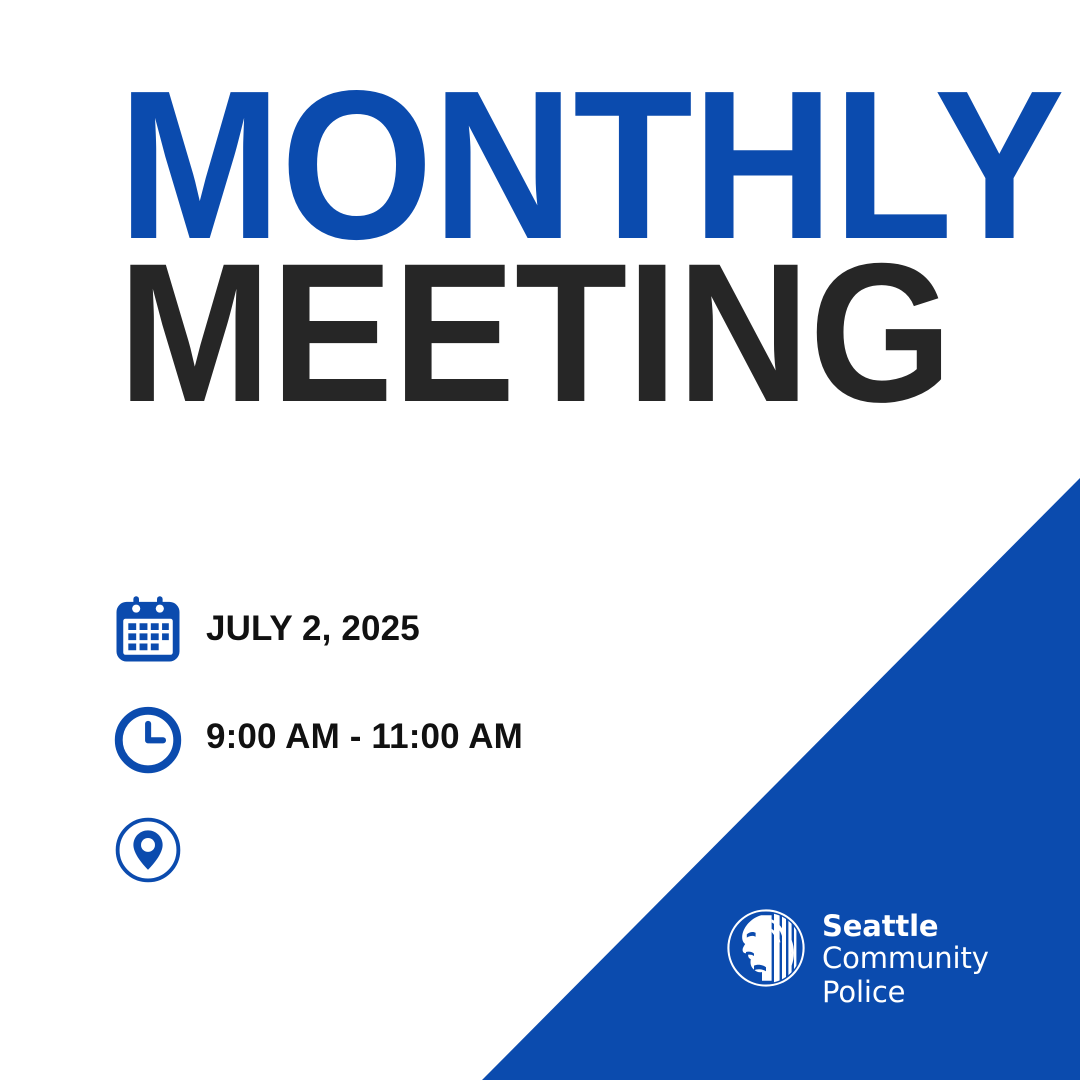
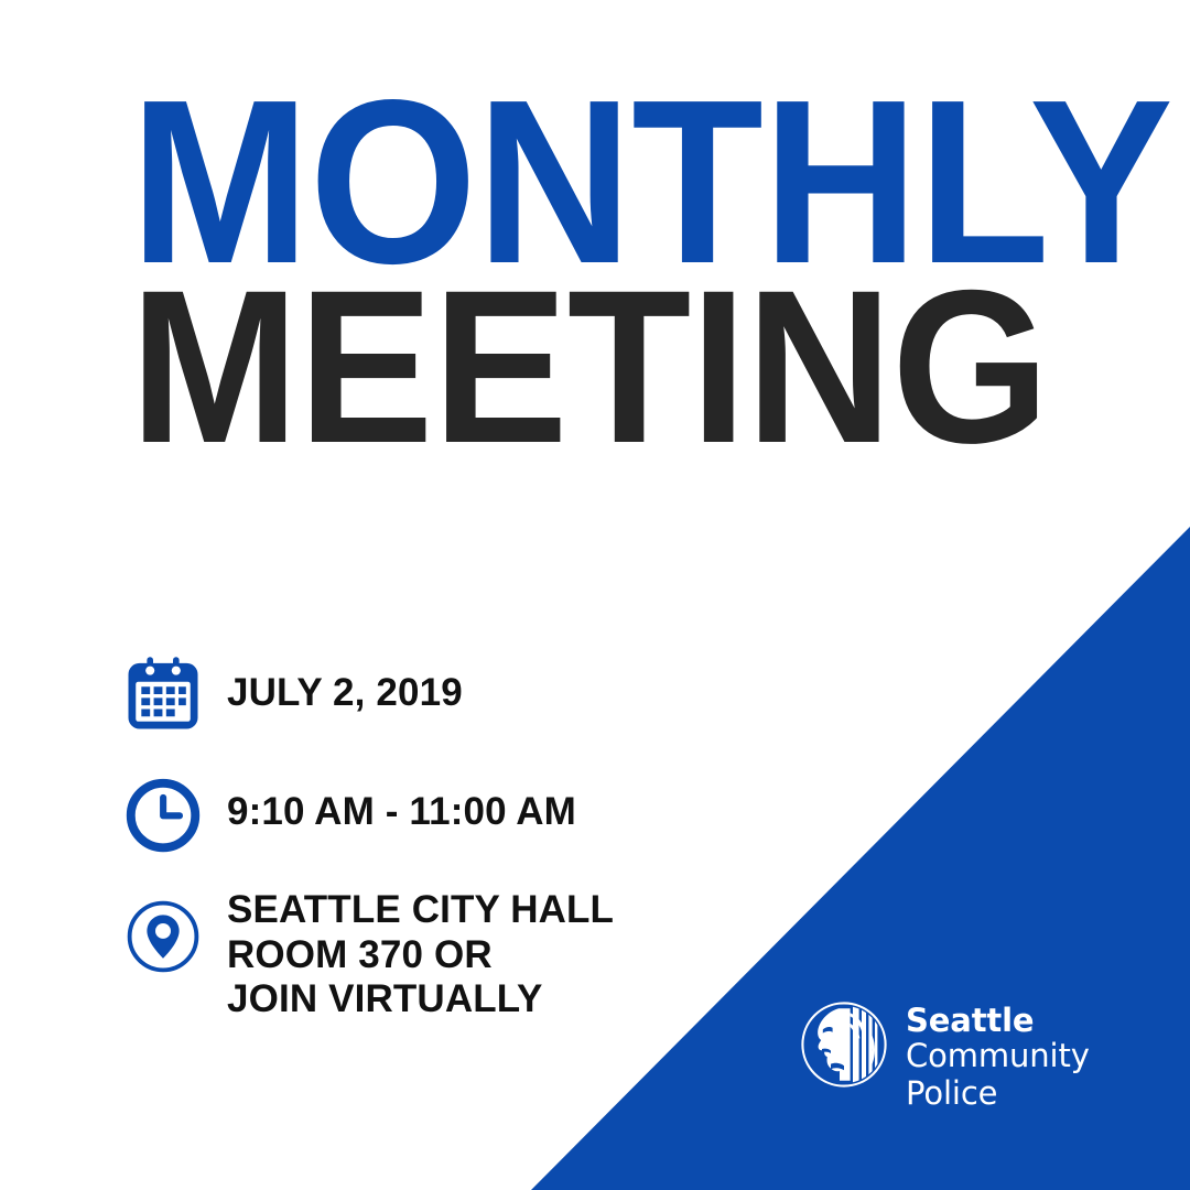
  MONTHLY
  MEETING
- JULY 2, 2025
+ JULY 2, 2019
- 9:00 AM - 11:00 AM
+ 9:10 AM - 11:00 AM
+ SEATTLE CITY HALL
+ ROOM 370 OR
+ JOIN VIRTUALLY
  Seattle
  Community Police
